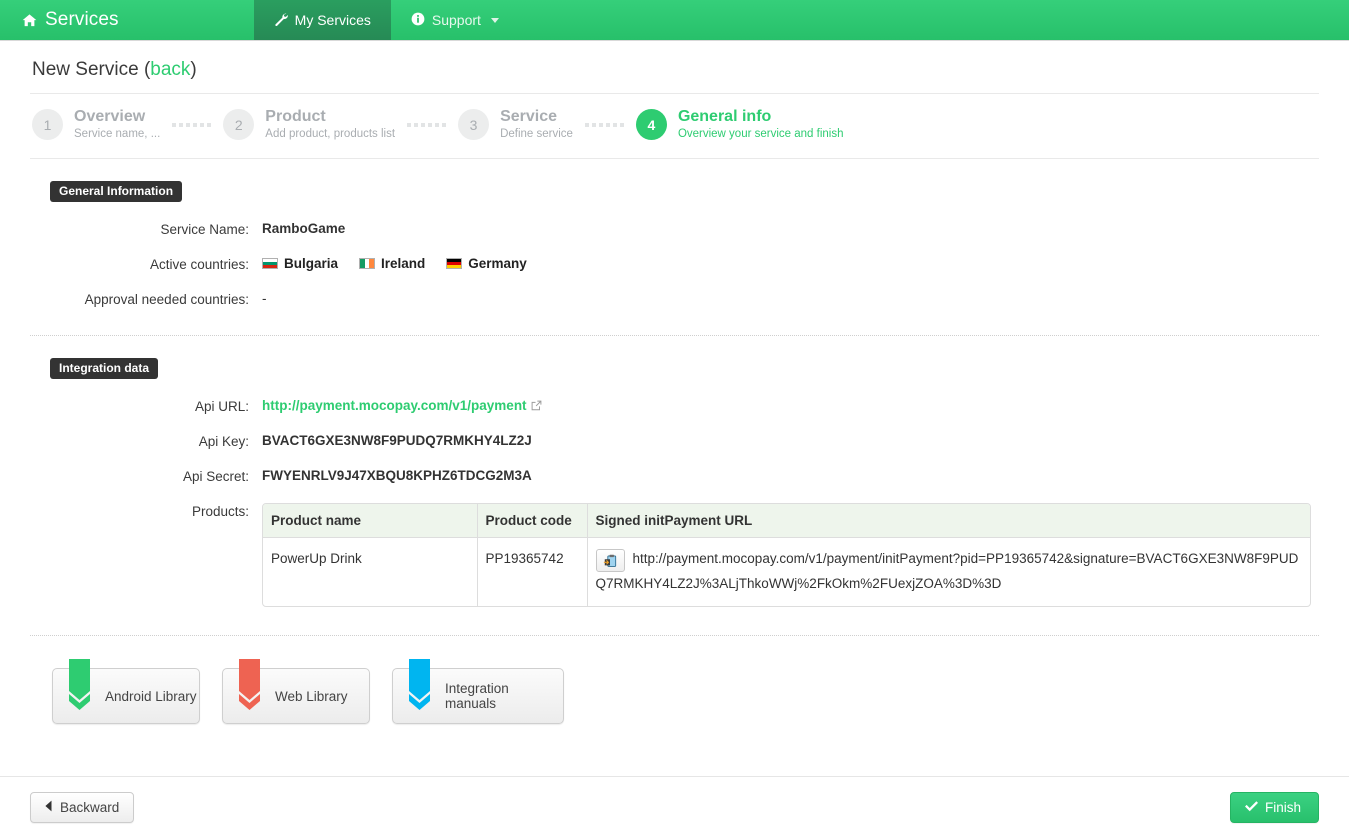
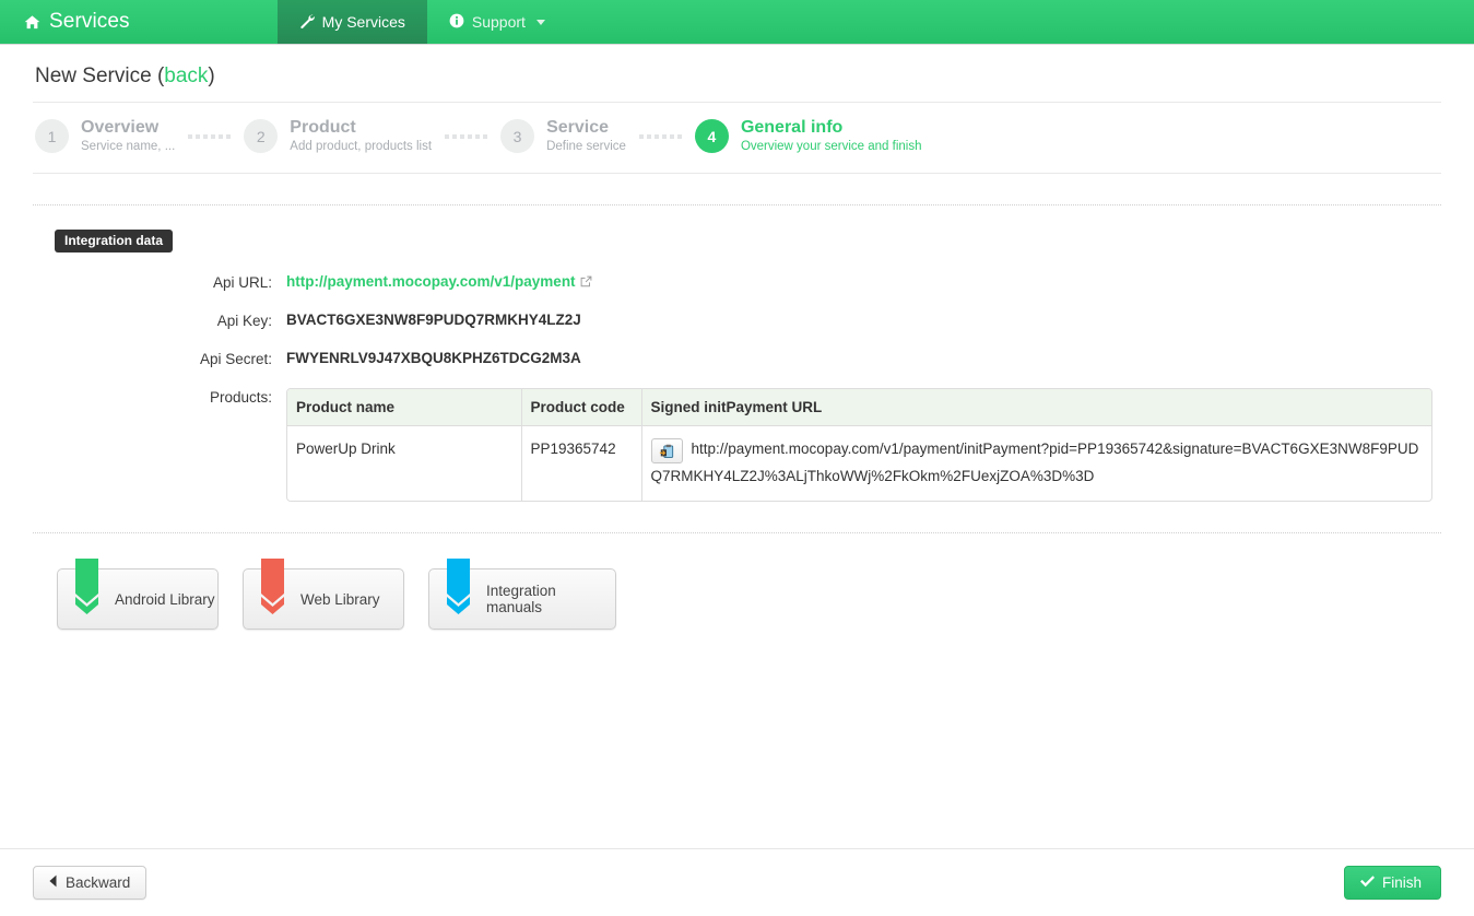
  Services
  My Services
  Support
  New Service (back)
  1
  Overview
  Service name, ...
  2
  Product
  Add product, products list
  3
  Service
  Define service
  4
  General info
  Overview your service and finish
- General Information
- Service Name:
- RamboGame
- Active countries:
- Bulgaria
- Ireland
- Germany
- Approval needed countries:
- -
  Integration data
  Api URL:
  http://payment.mocopay.com/v1/payment
  Api Key:
  BVACT6GXE3NW8F9PUDQ7RMKHY4LZ2J
  Api Secret:
  FWYENRLV9J47XBQU8KPHZ6TDCG2M3A
  Products:
  Product name	Product code	Signed initPayment URL
  PowerUp Drink	PP19365742	http://payment.mocopay.com/v1/payment/initPayment?pid=PP19365742&signature=BVACT6GXE3NW8F9PUDQ7RMKHY4LZ2J%3ALjThkoWWj%2FkOkm%2FUexjZOA%3D%3D
  Android Library
  Web Library
  Integration manuals
  Backward
  Finish
